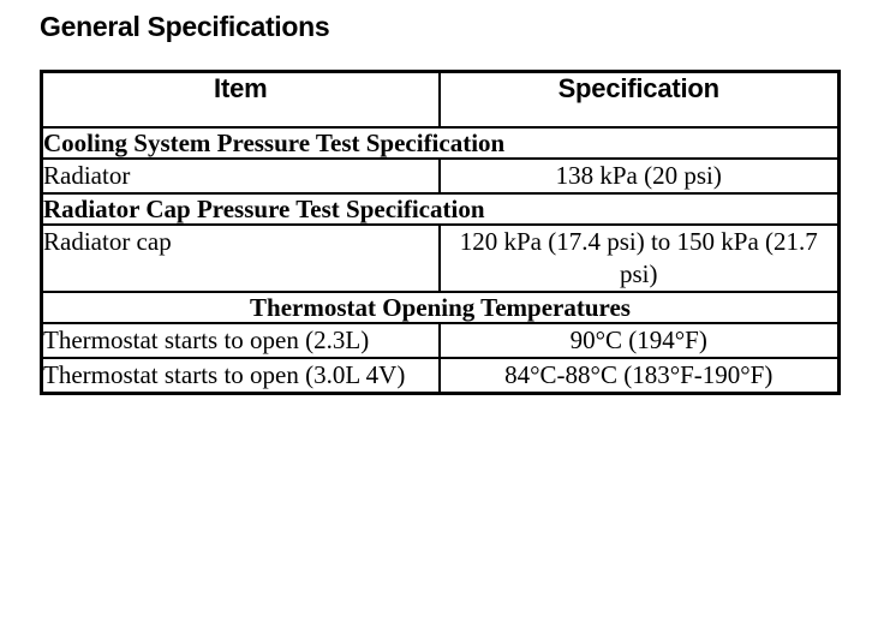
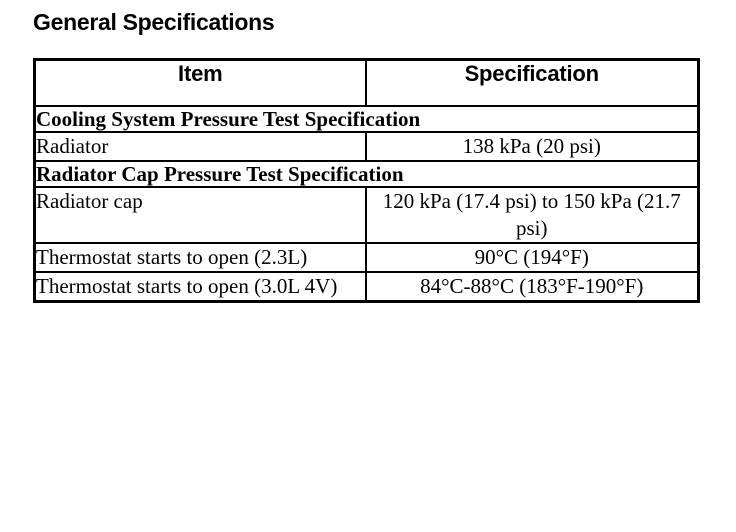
  General Specifications
  Item	Specification
  Cooling System Pressure Test Specification
  Radiator	138 kPa (20 psi)
  Radiator Cap Pressure Test Specification
  Radiator cap	120 kPa (17.4 psi) to 150 kPa (21.7 psi)
- Thermostat Opening Temperatures
  Thermostat starts to open (2.3L)	90°C (194°F)
  Thermostat starts to open (3.0L 4V)	84°C-88°C (183°F-190°F)
